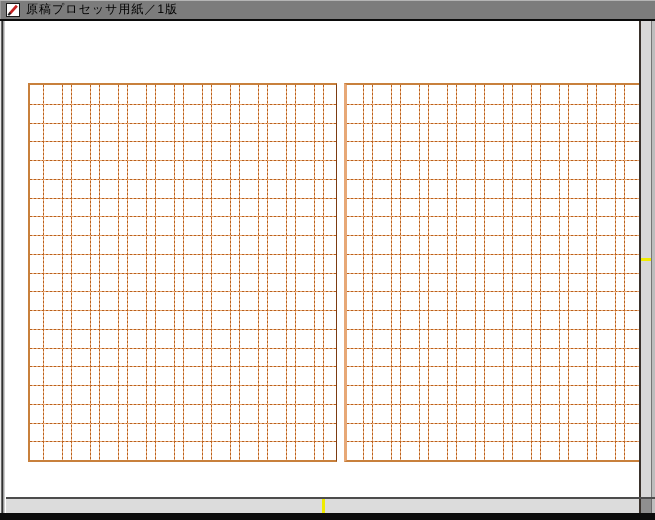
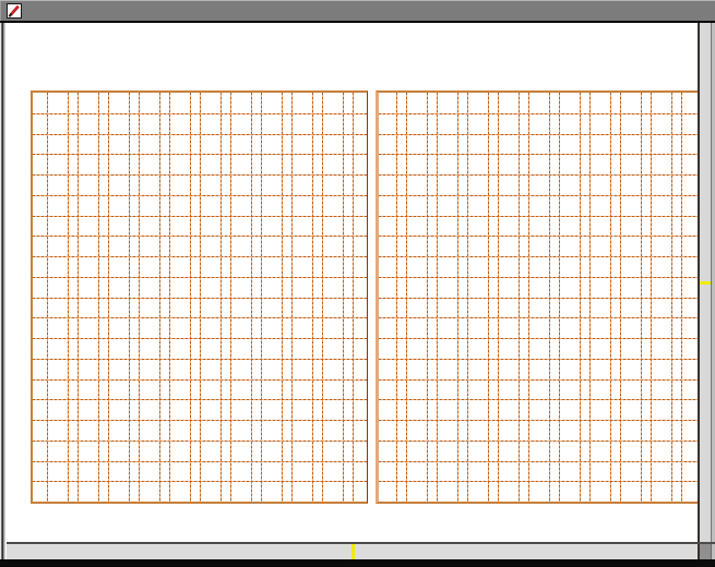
- 原稿プロセッサ用紙／1版
